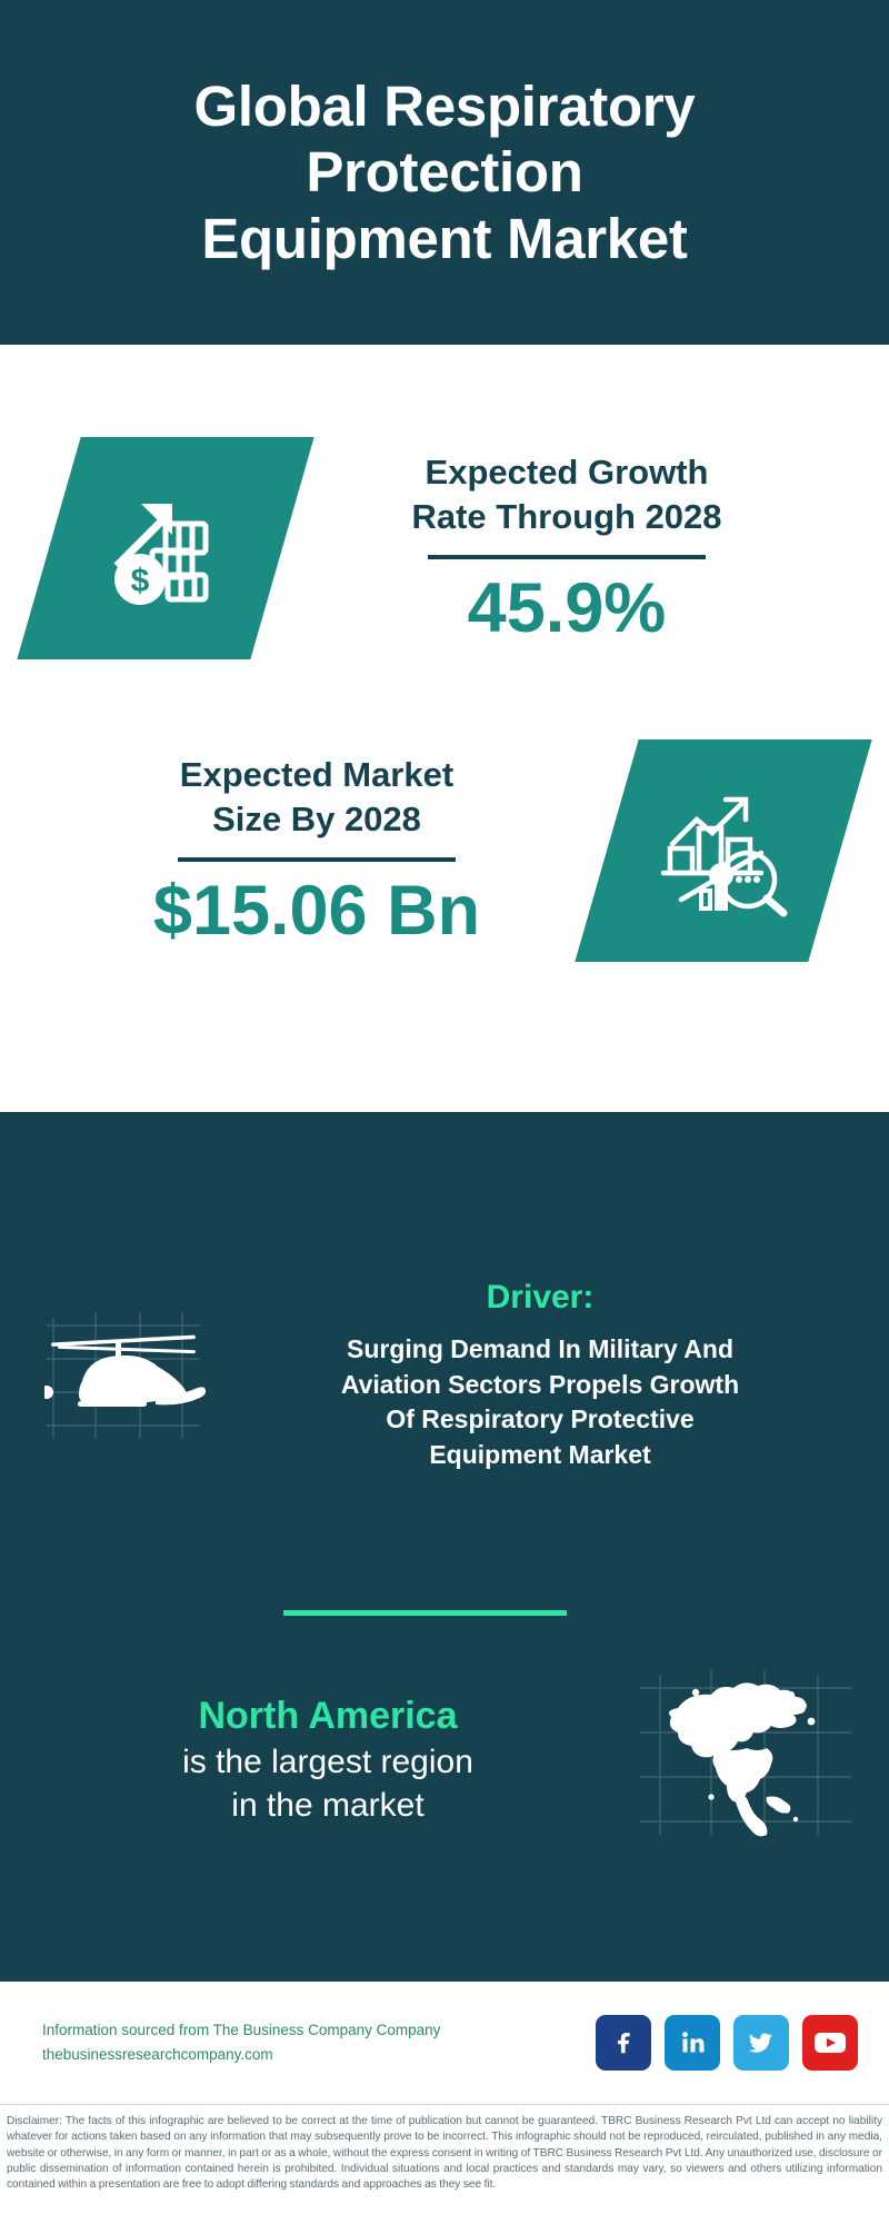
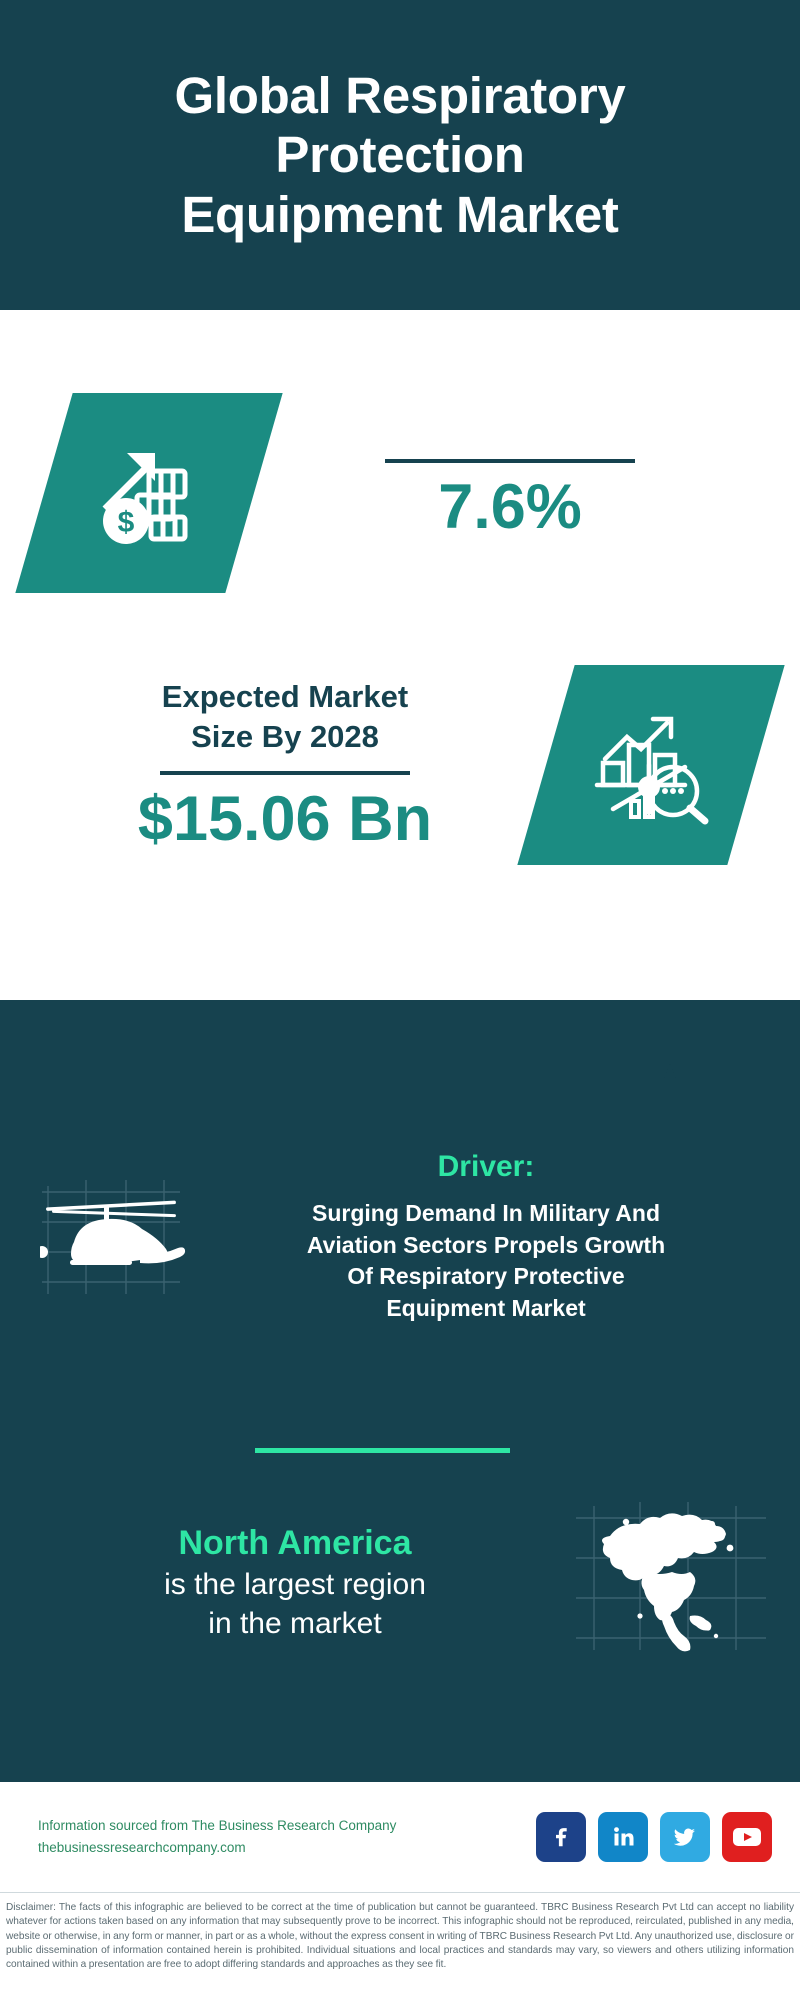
  Global Respiratory
  Protection
  Equipment Market
- Expected Growth
- Rate Through 2028
- 45.9%
+ 7.6%
  Expected Market
  Size By 2028
  $15.06 Bn
  Driver:
  Surging Demand In Military And
  Aviation Sectors Propels Growth
  Of Respiratory Protective
  Equipment Market
  North America
  is the largest region
  in the market
- Information sourced from The Business Company Company
+ Information sourced from The Business Research Company
  thebusinessresearchcompany.com
  Disclaimer: The facts of this infographic are believed to be correct at the time of publication but cannot be guaranteed. TBRC Business Research Pvt Ltd can accept no liability whatever for actions taken based on any information that may subsequently prove to be incorrect. This infographic should not be reproduced, reirculated, published in any media, website or otherwise, in any form or manner, in part or as a whole, without the express consent in writing of TBRC Business Research Pvt Ltd. Any unauthorized use, disclosure or public dissemination of information contained herein is prohibited. Individual situations and local practices and standards may vary, so viewers and others utilizing information contained within a presentation are free to adopt differing standards and approaches as they see fit.
